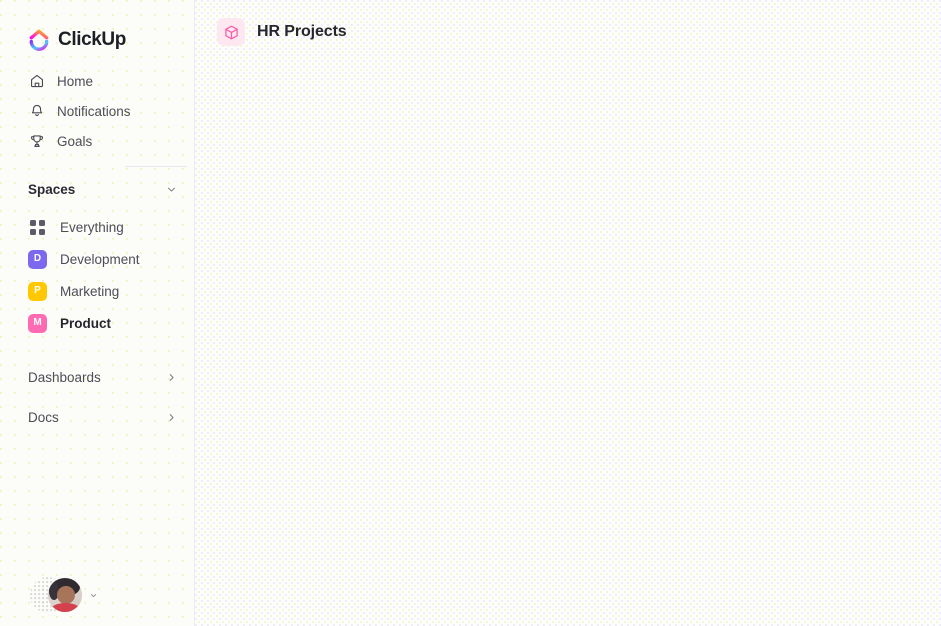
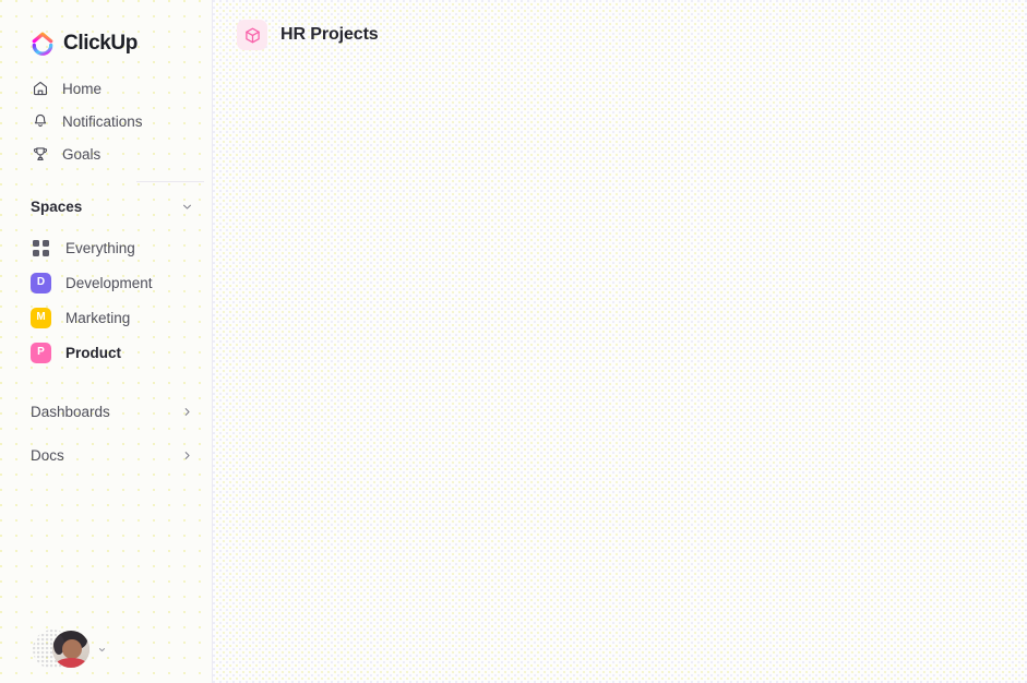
  ClickUp
  Home
  Notifications
  Goals
  Spaces
  Everything
  D
  Development
- P
+ M
  Marketing
- M
+ P
  Product
  Dashboards
  Docs
  HR Projects
